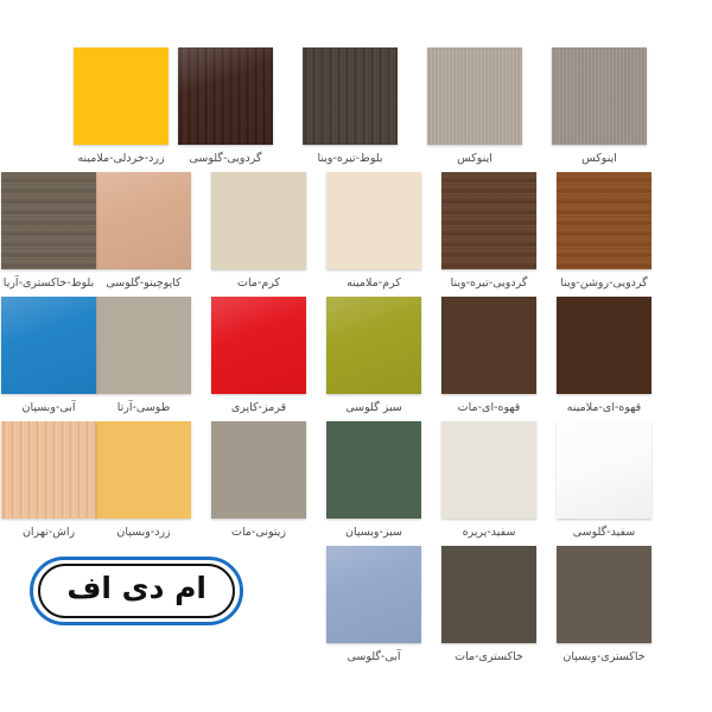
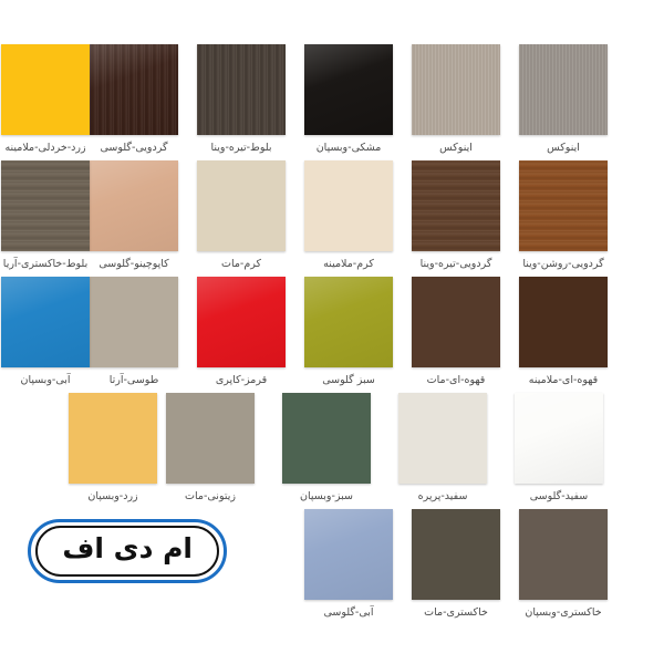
  اینوکس
  اینوکس
+ مشکی-وبسپان
  بلوط-تیره-وینا
  گردویی-گلوسی
  زرد-خردلی-ملامینه
  گردویی-روشن-وینا
  گردویی-تیره-وینا
  کرم-ملامینه
  کرم-مات
  کاپوچینو-گلوسی
  بلوط-خاکستری-آریا
  قهوه-ای-ملامینه
  قهوه-ای-مات
  سبز گلوسی
  قرمز-کاپری
  طوسی-آرتا
  آبی-وبسپان
  سفید-گلوسی
  سفید-پرپره
  سبز-وبسپان
  زیتونی-مات
  زرد-وبسپان
- راش-تهران
  خاکستری-وبسپان
  خاکستری-مات
  آبی-گلوسی
  ام دی اف
